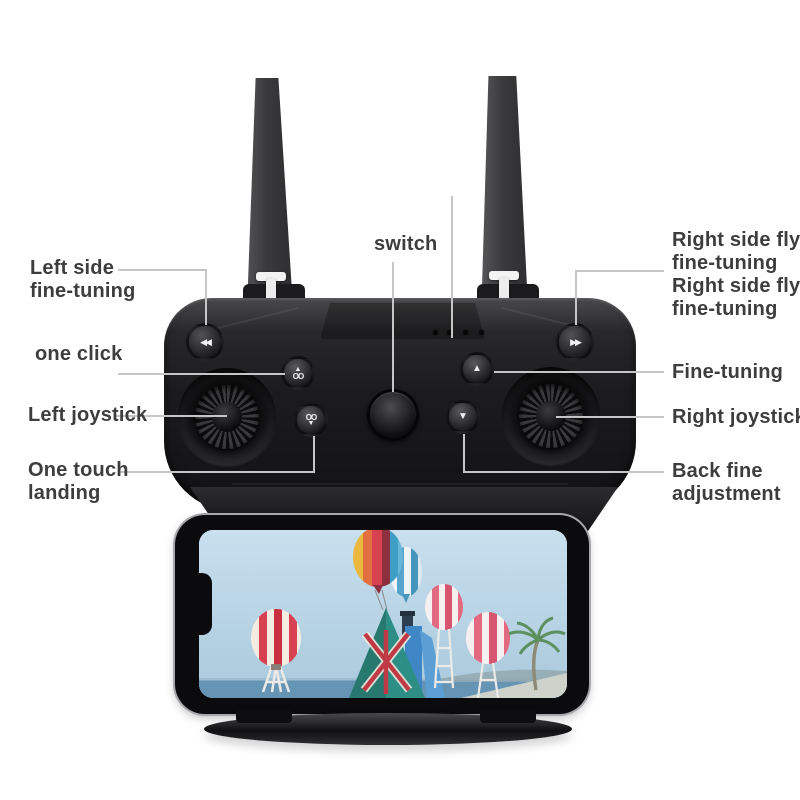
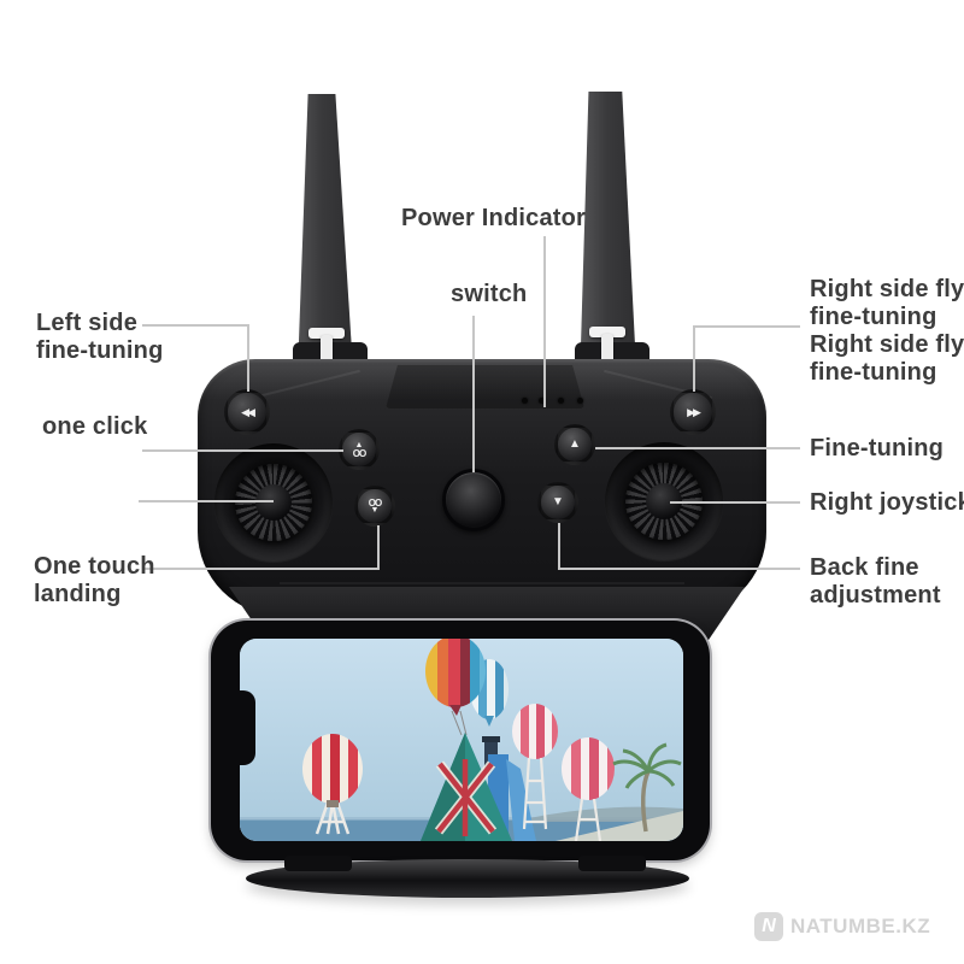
  ◀◀
  ▶▶
  OO
  OO
  ▲
  ▼
+ Power Indicator
  switch
  Left side
  fine-tuning
  one click
- Left joystick
  One touch
  landing
  Right side fly
  fine-tuning
  Right side fly
  fine-tuning
  Fine-tuning
  Right joystic
  Back fine
  adjustment
+ N
+ NATUMBE.KZ
